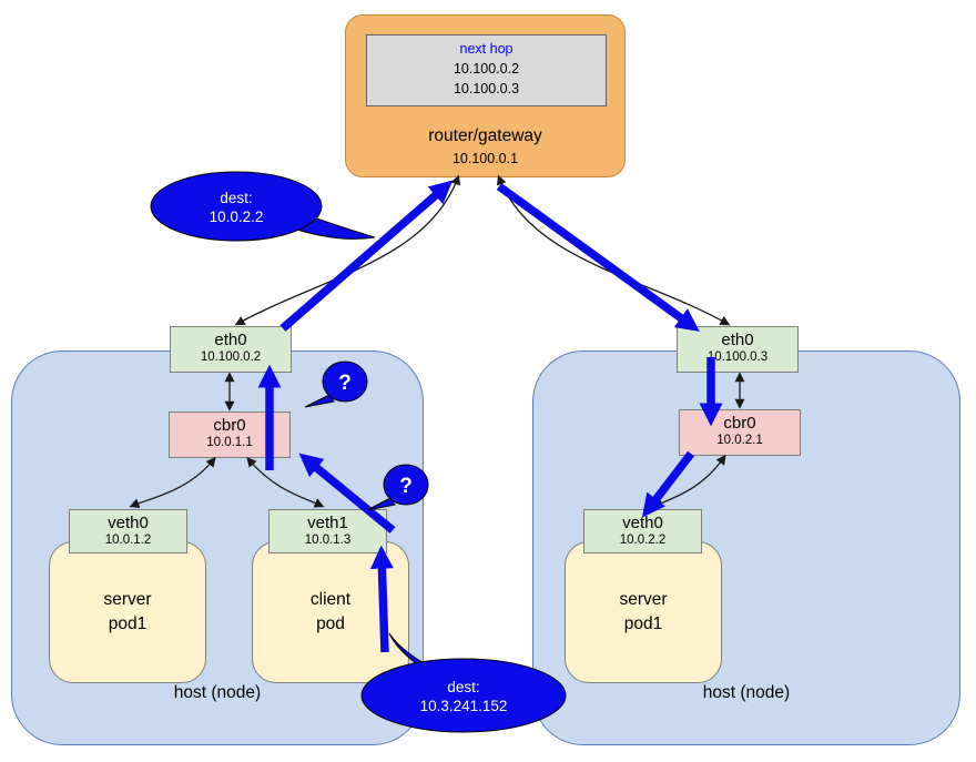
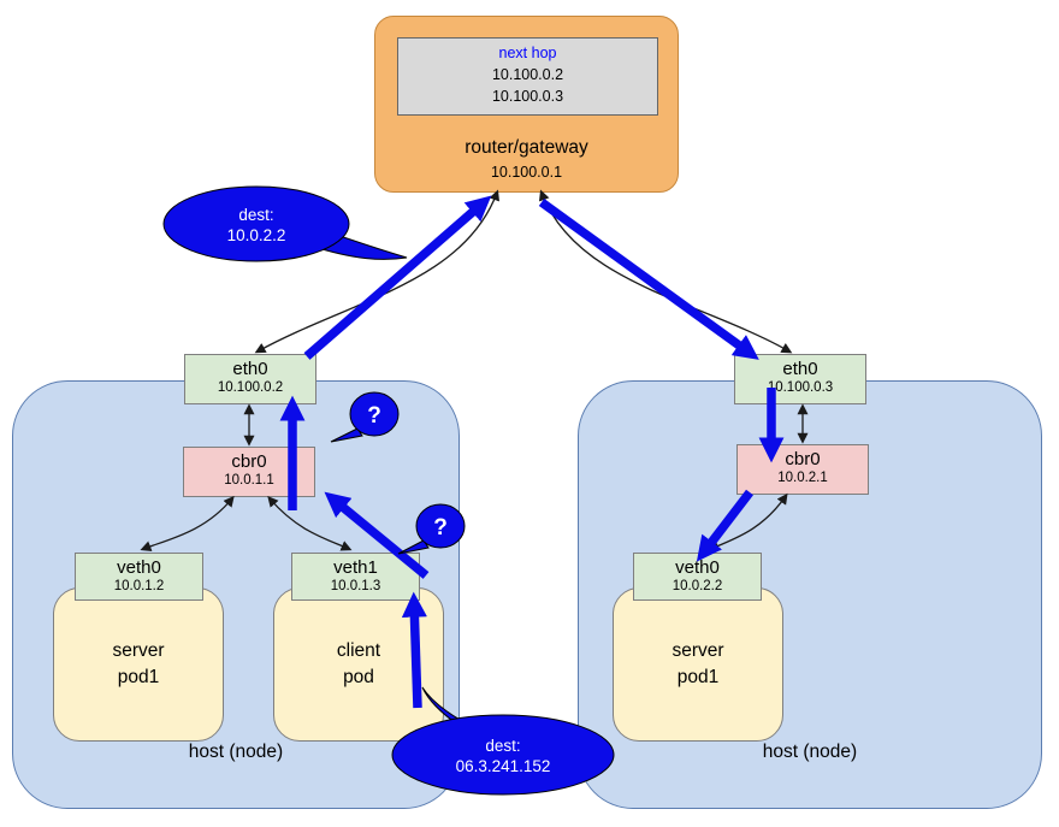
  host (node)
  host (node)
  next hop
  10.100.0.2
  10.100.0.3
  router/gateway
  10.100.0.1
  eth0
  10.100.0.2
  cbr0
  10.0.1.1
  veth0
  10.0.1.2
  veth1
  10.0.1.3
  eth0
  0.100.0.3
  cbr0
  10.0.2.1
  veth0
  10.0.2.2
  server
  pod1
  client
  pod
  server
  pod1
  dest:
  10.0.2.2
  dest:
- 10.3.241.152
+ 06.3.241.152
  ?
  ?
